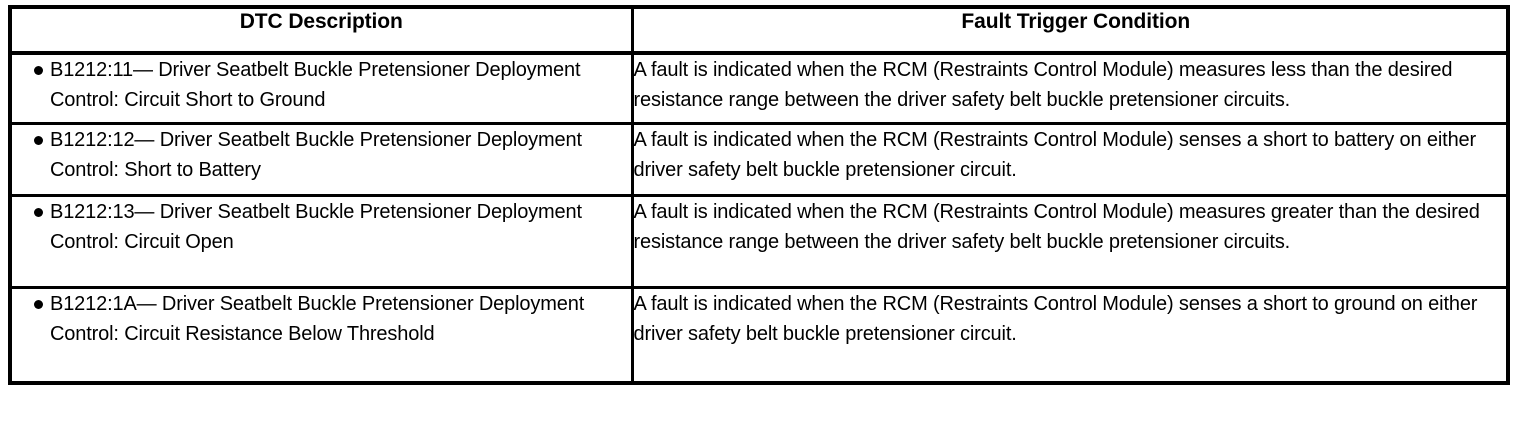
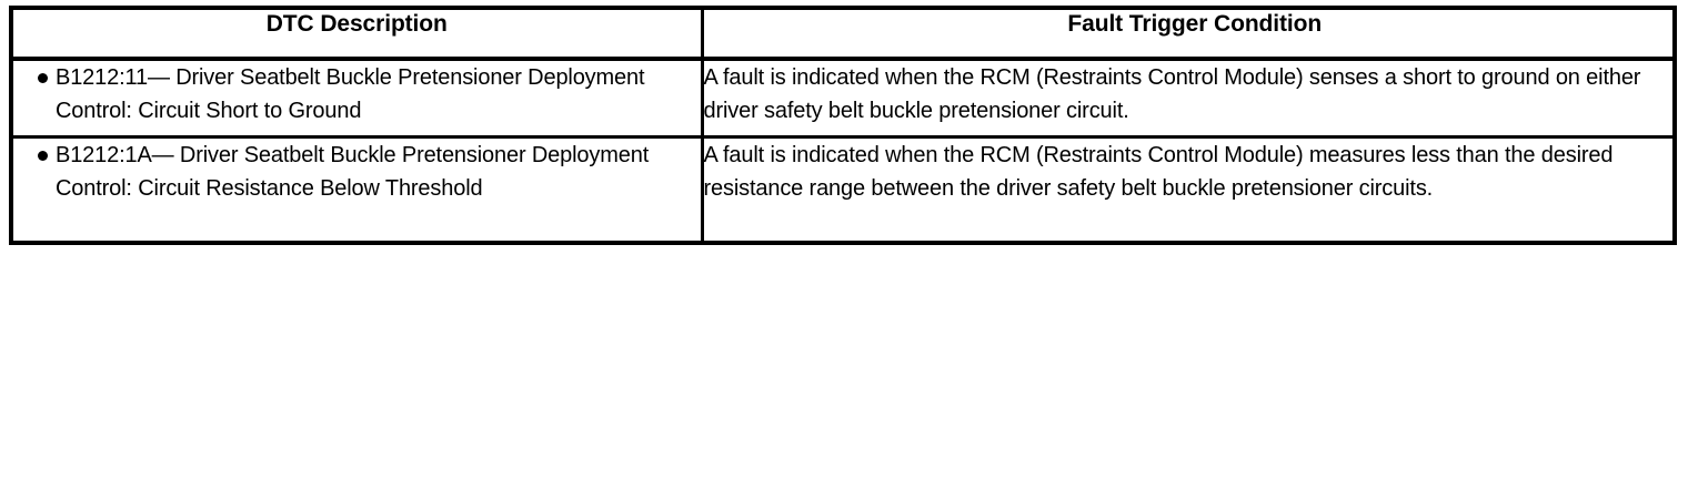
  DTC Description	Fault Trigger Condition
- B1212:11— Driver Seatbelt Buckle Pretensioner Deployment Control: Circuit Short to Ground	A fault is indicated when the RCM (Restraints Control Module) measures less than the desired resistance range between the driver safety belt buckle pretensioner circuits.
+ B1212:11— Driver Seatbelt Buckle Pretensioner Deployment Control: Circuit Short to Ground	A fault is indicated when the RCM (Restraints Control Module) senses a short to ground on either driver safety belt buckle pretensioner circuit.
- B1212:12— Driver Seatbelt Buckle Pretensioner Deployment Control: Short to Battery	A fault is indicated when the RCM (Restraints Control Module) senses a short to battery on either driver safety belt buckle pretensioner circuit.
- B1212:13— Driver Seatbelt Buckle Pretensioner Deployment Control: Circuit Open	A fault is indicated when the RCM (Restraints Control Module) measures greater than the desired resistance range between the driver safety belt buckle pretensioner circuits.
- B1212:1A— Driver Seatbelt Buckle Pretensioner Deployment Control: Circuit Resistance Below Threshold	A fault is indicated when the RCM (Restraints Control Module) senses a short to ground on either driver safety belt buckle pretensioner circuit.
+ B1212:1A— Driver Seatbelt Buckle Pretensioner Deployment Control: Circuit Resistance Below Threshold	A fault is indicated when the RCM (Restraints Control Module) measures less than the desired resistance range between the driver safety belt buckle pretensioner circuits.
